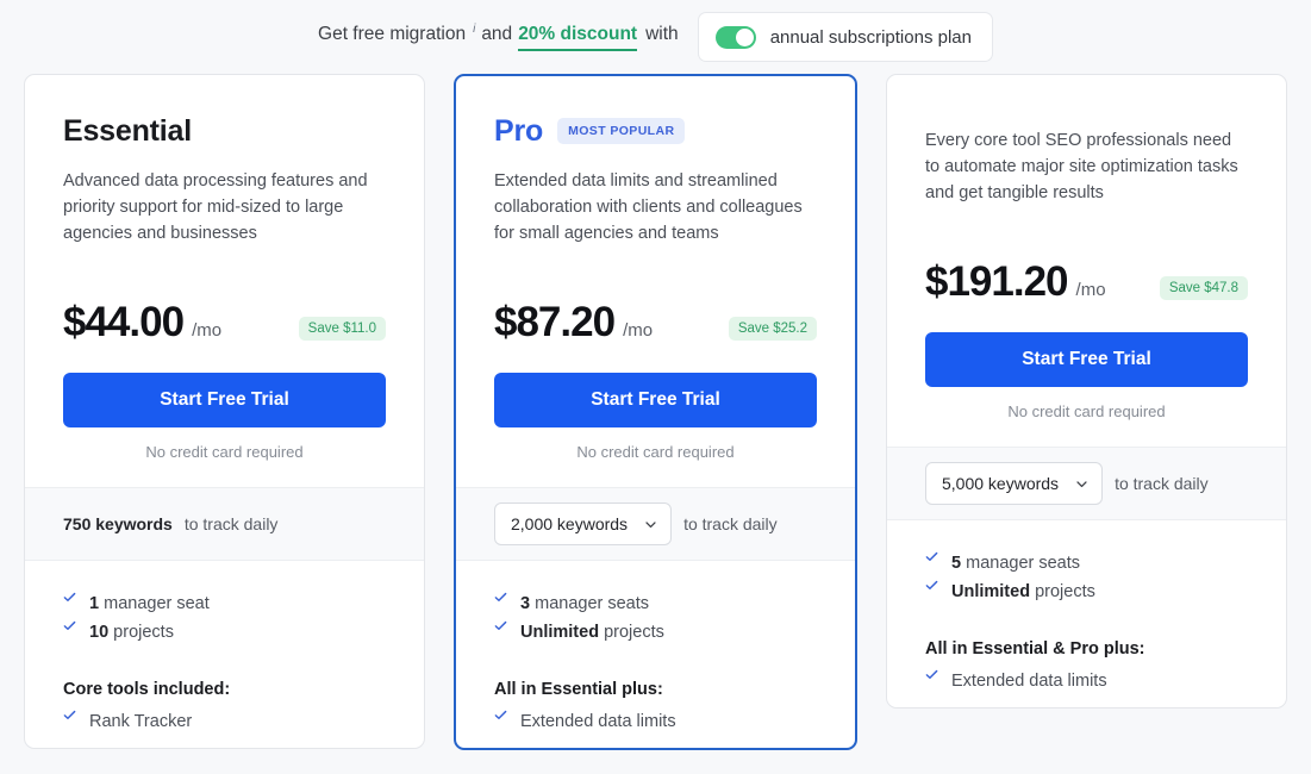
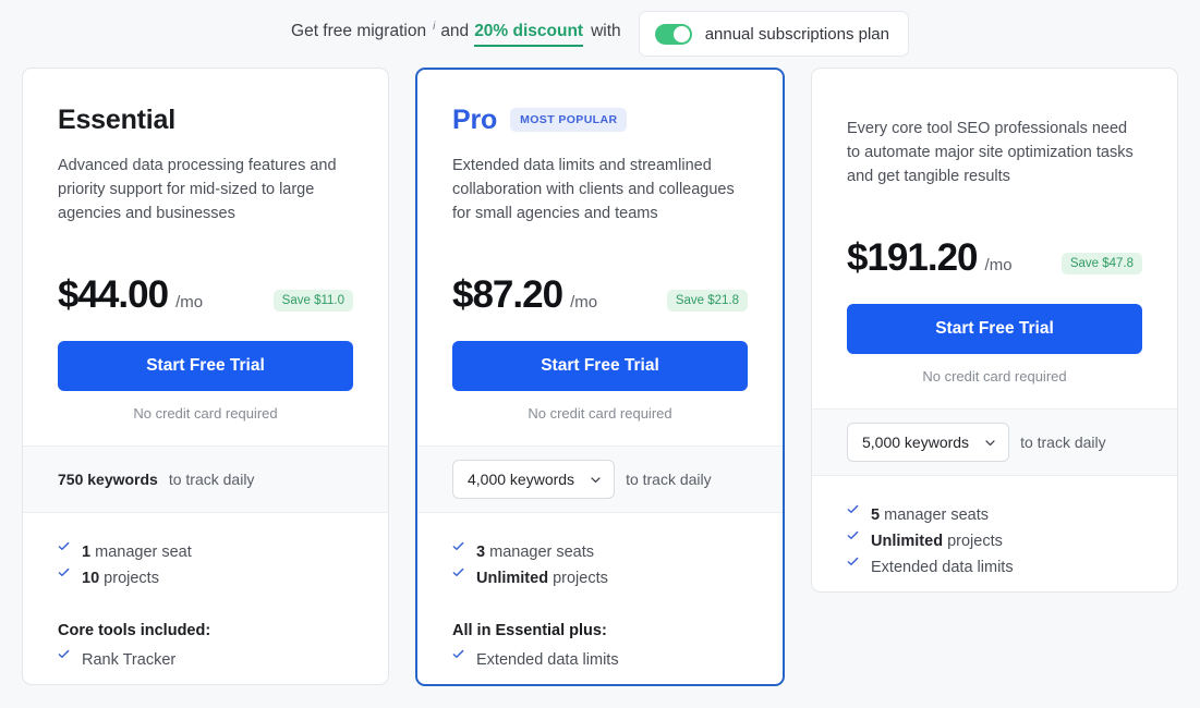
  Get free migration
  i
  and
  20% discount
  with
  annual subscriptions plan
  Essential
  Advanced data processing features and priority support for mid-sized to large agencies and businesses
  $44.00
  /mo
  Save $11.0
  Start Free Trial
  No credit card required
  750 keywords
  to track daily
  1 manager seat
  10 projects
  Core tools included:
  Rank Tracker
  Pro
  MOST POPULAR
  Extended data limits and streamlined collaboration with clients and colleagues for small agencies and teams
  $87.20
  /mo
- Save $25.2
+ Save $21.8
  Start Free Trial
  No credit card required
- 2,000 keywords
+ 4,000 keywords
  to track daily
  3 manager seats
  Unlimited projects
  All in Essential plus:
  Extended data limits
  Every core tool SEO professionals need to automate major site optimization tasks and get tangible results
  $191.20
  /mo
  Save $47.8
  Start Free Trial
  No credit card required
  5,000 keywords
  to track daily
  5 manager seats
  Unlimited projects
- All in Essential & Pro plus:
  Extended data limits
